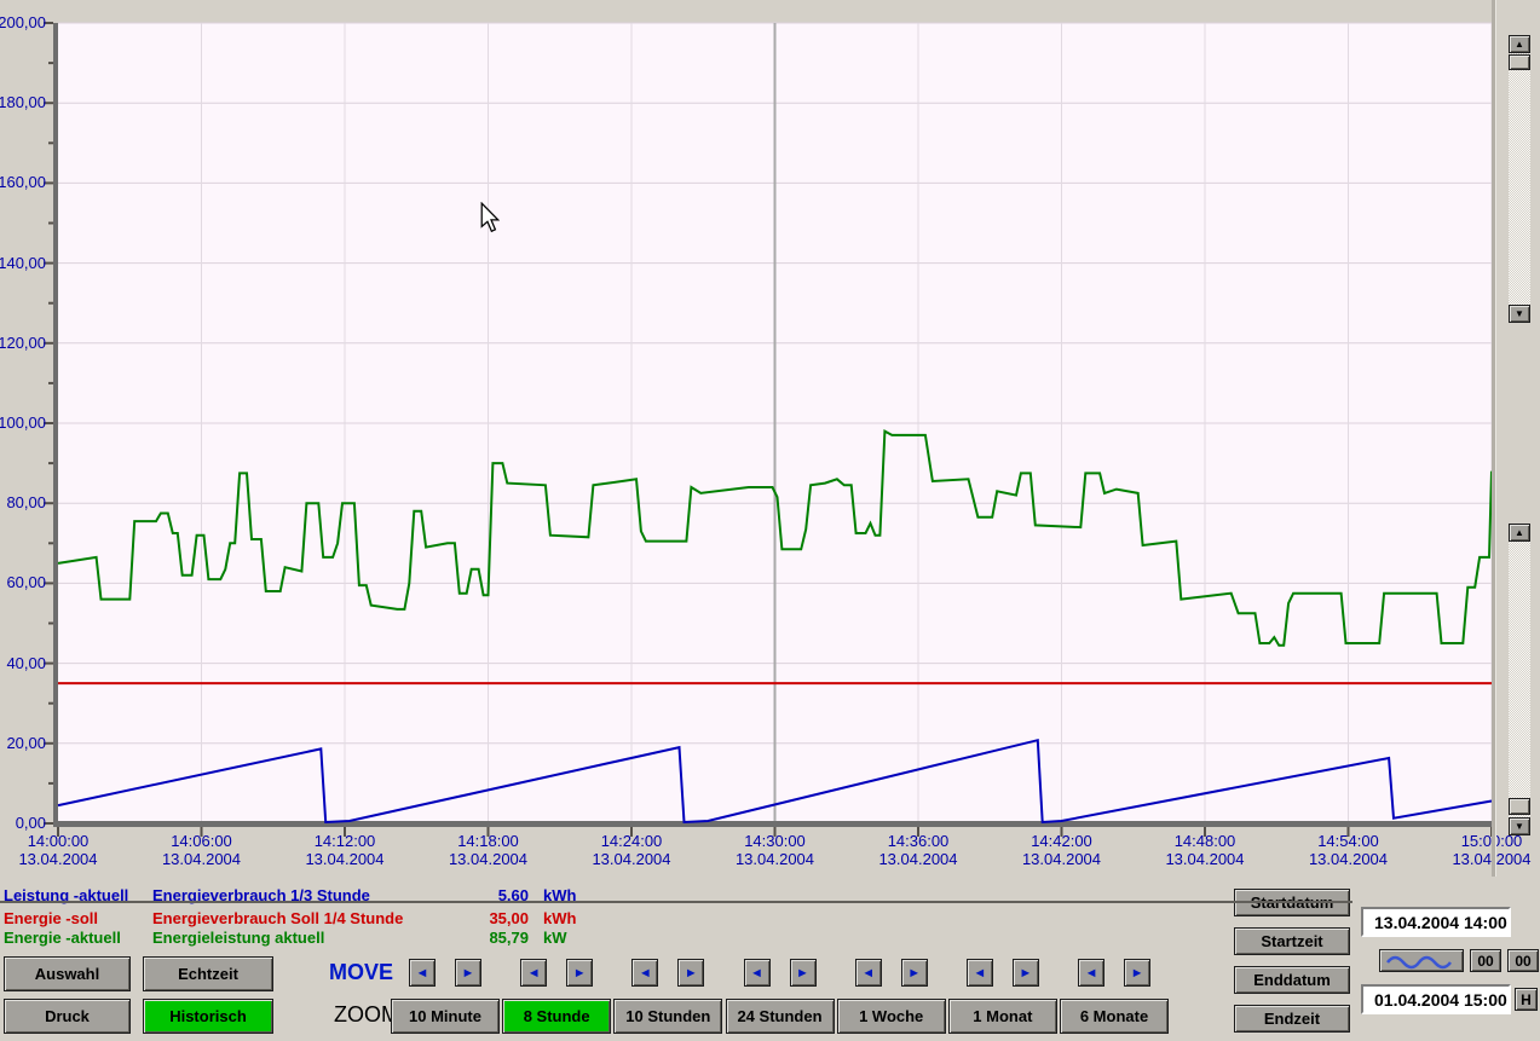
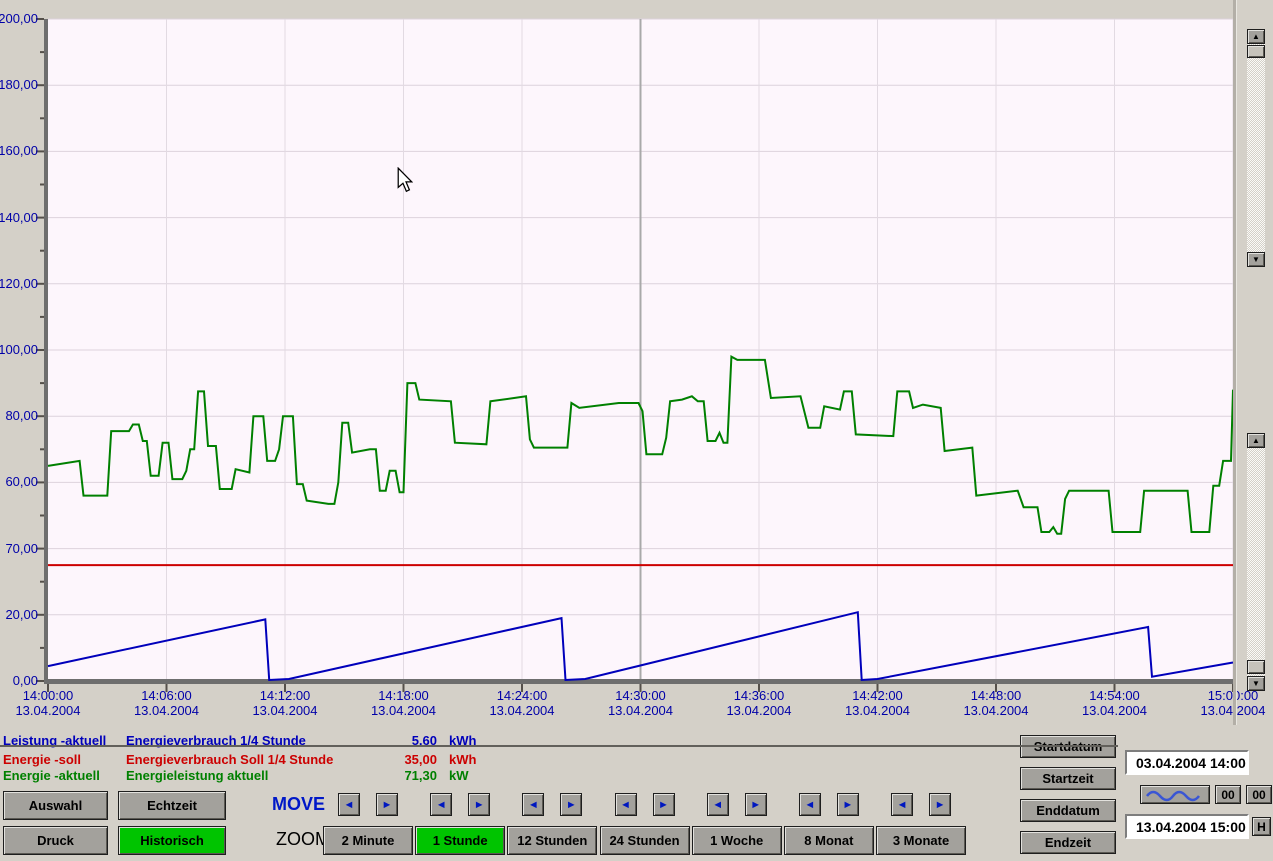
  200,00
  180,00
  160,00
  140,00
  120,00
  100,00
  80,00
  60,00
- 40,00
+ 70,00
  20,00
  0,00
  14:00:00
  13.04.2004
  14:06:00
  13.04.2004
  14:12:00
  13.04.2004
  14:18:00
  13.04.2004
  14:24:00
  13.04.2004
  14:30:00
  13.04.2004
  14:36:00
  13.04.2004
  14:42:00
  13.04.2004
  14:48:00
  13.04.2004
  14:54:00
  13.04.2004
  15:0:00
  13.042004
  ▲
  ▼
  ▲
  ▼
  Leistung -aktuell
- Energieverbrauch 1/3 Stunde
+ Energieverbrauch 1/4 Stunde
  5,60
  kWh
  Energie -soll
  Energieverbrauch Soll 1/4 Stunde
  35,00
  kWh
  Energie -aktuell
  Energieleistung aktuell
- 85,79
+ 71,30
  kW
  Auswahl
  Echtzeit
  Druck
  Historisch
  MOVE
  ZOO
  ◄
  ►
  ◄
  ►
  ◄
  ►
  ◄
  ►
  ◄
  ►
  ◄
  ►
  ◄
  ►
- 10 Minute
+ 2 Minute
- 8 Stunde
+ 1 Stunde
- 10 Stunden
+ 12 Stunden
  24 Stunden
  1 Woche
- 1 Monat
+ 8 Monat
- 6 Monate
+ 3 Monate
  Startzeit
  Enddatum
  Endzeit
- 13.04.2004 14:00
+ 03.04.2004 14:00
  00
  00
- 01.04.2004 15:00
+ 13.04.2004 15:00
  H
